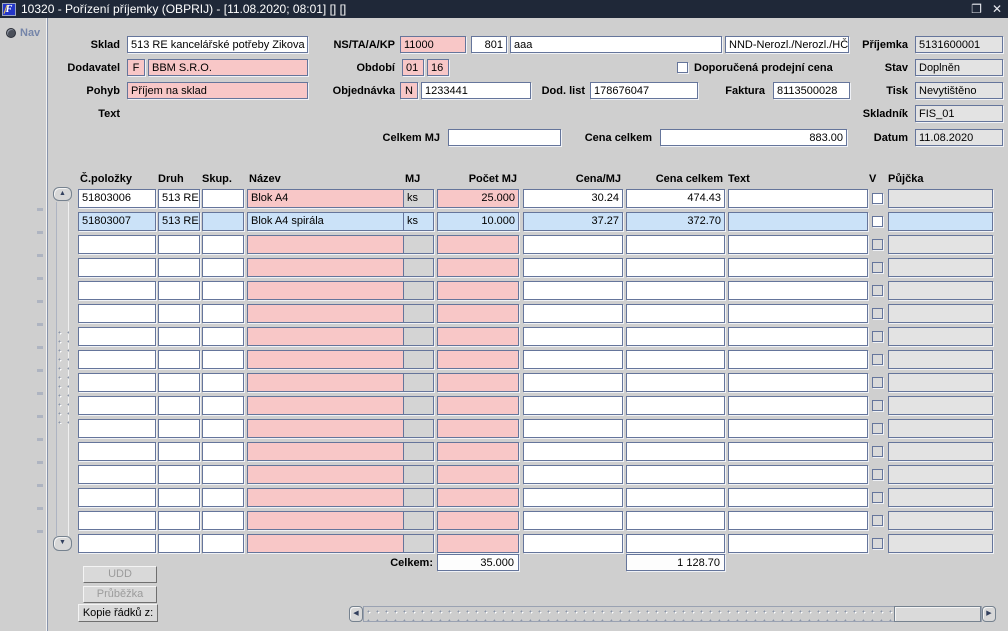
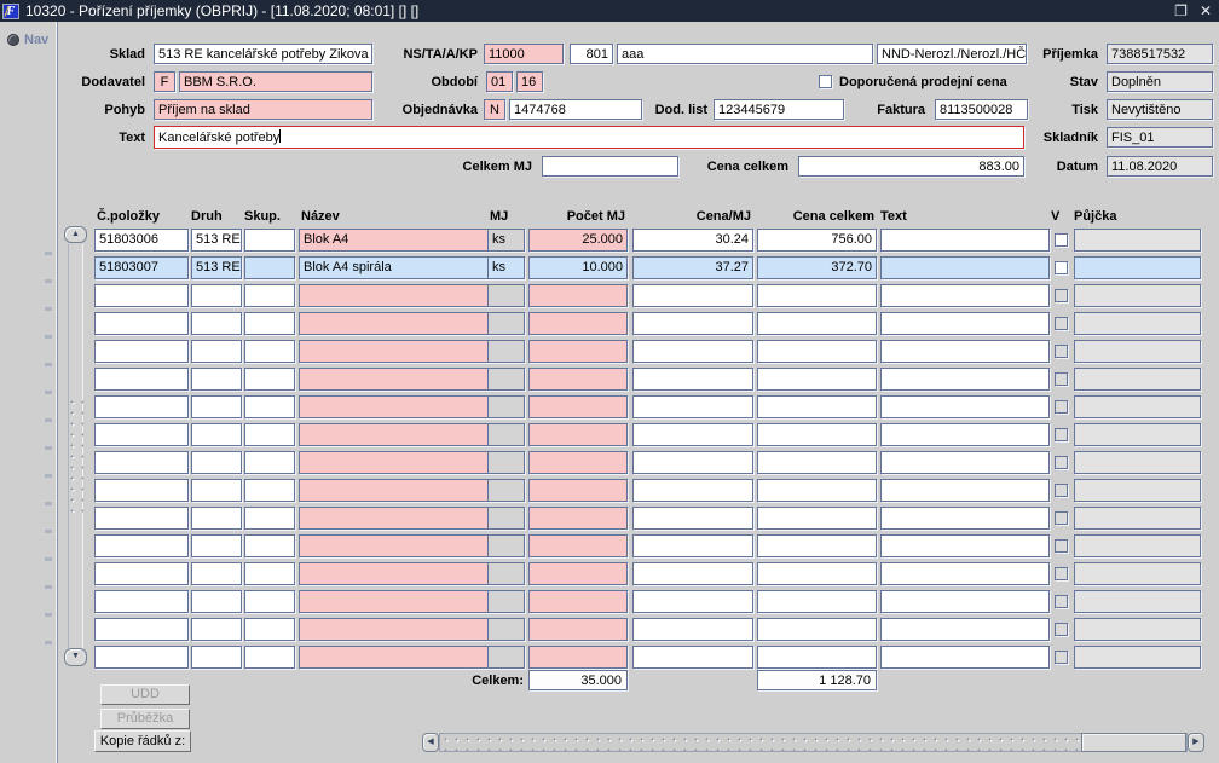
  F
  10320 - Pořízení příjemky (OBPRIJ) - [11.08.2020; 08:01] [] []
  ❐
  ✕
  Nav
  Sklad
  Dodavatel
  Pohyb
  Text
  NS/TA/A/KP
  Období
  Objednávka
  Dod. list
  Faktura
  Celkem MJ
  Cena celkem
  Příjemka
  Stav
  Tisk
  Skladník
  Datum
  513 RE kancelářské potřeby Zikova
  11000
  801
  aaa
  NND-Nerozl./Nerozl./HČ
- 5131600001
+ 7388517532
  F
  BBM S.R.O.
  01
  16
  Doporučená prodejní cena
  Doplněn
  Příjem na sklad
  N
- 1233441
+ 1474768
- 178676047
+ 123445679
  8113500028
  Nevytištěno
+ Kancelářské potřeby
  FIS_01
  883.00
  11.08.2020
  Č.položky
  Druh
  Skup.
  Název
  MJ
  Počet MJ
  Cena/MJ
  Cena celkem
  Text
  V
  Půjčka
  51803006
  513 RE
  Blok A4
  ks
  25.000
  30.24
- 474.43
+ 756.00
  51803007
  513 RE
  Blok A4 spirála
  ks
  10.000
  37.27
  372.70
  Celkem:
  35.000
  1 128.70
  UDD
  Průběžka
  Kopie řádků z:
